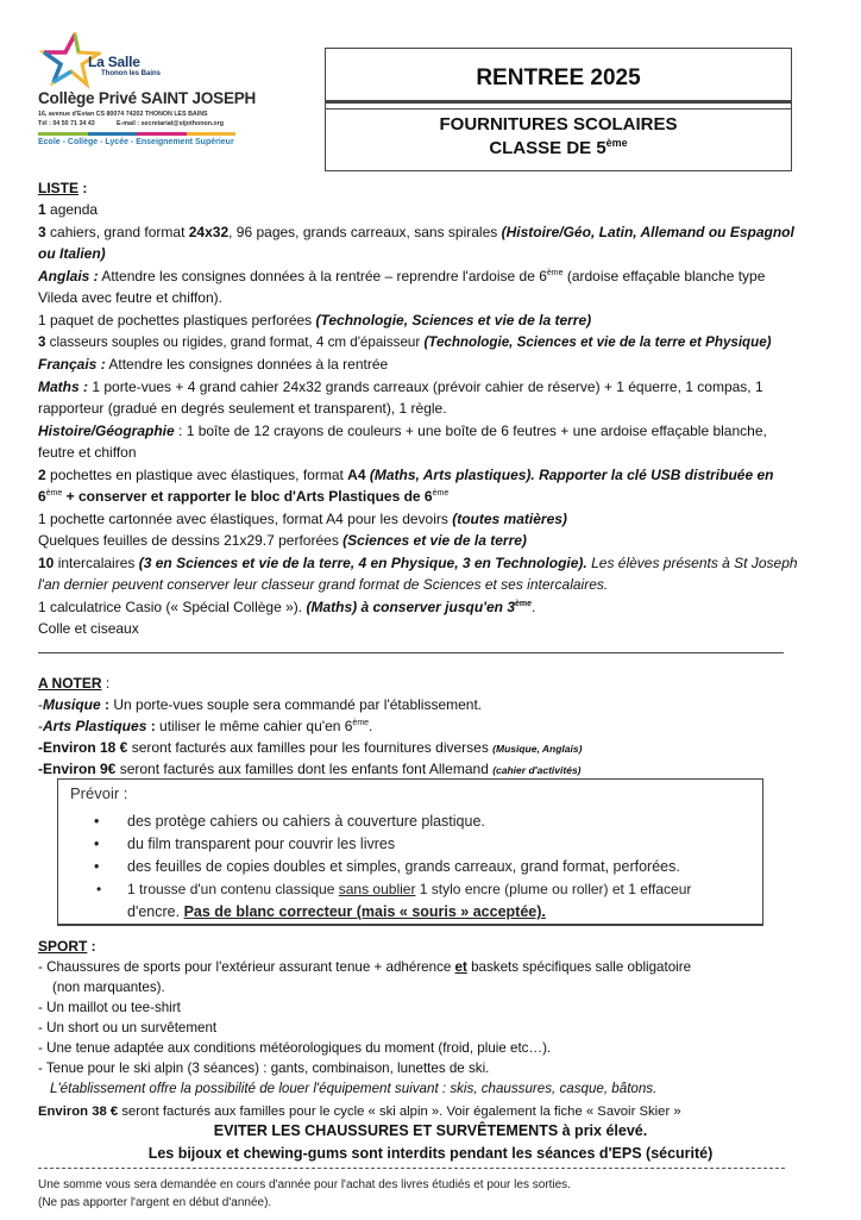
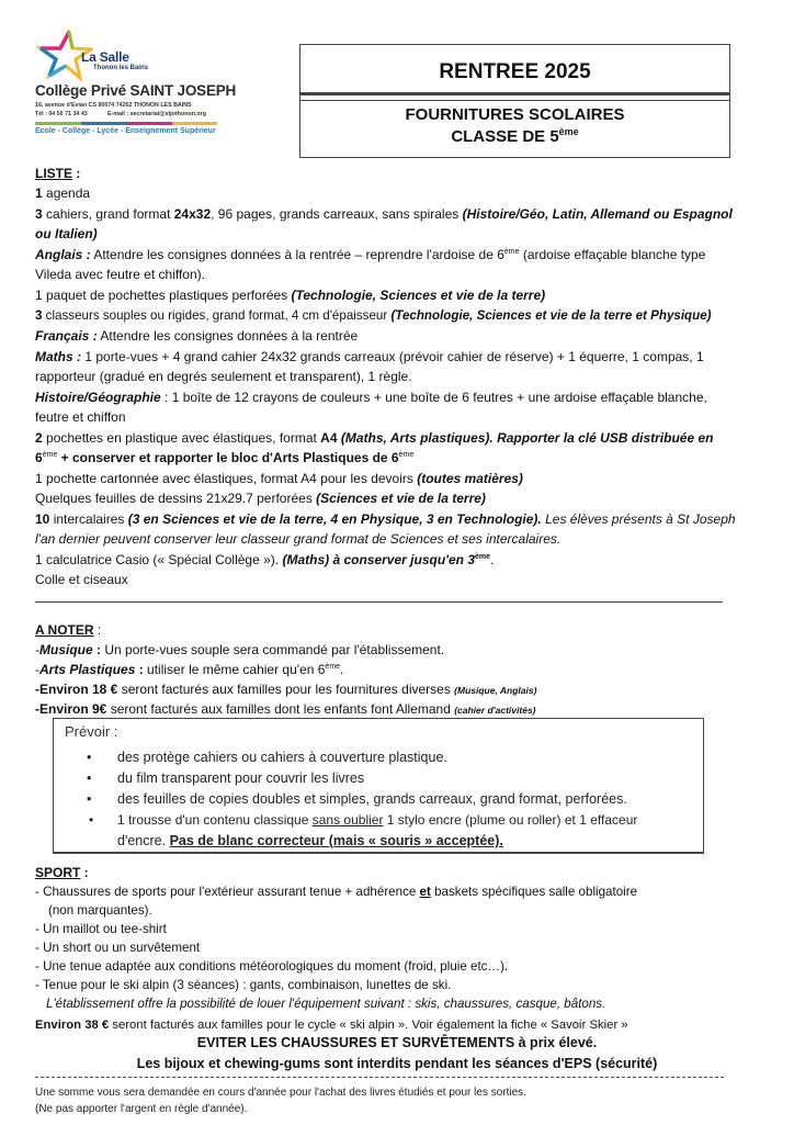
  La Salle
  Collège Privé SAINT JOSEPH
  RENTREE 2025
  FOURNITURES SCOLAIRES
  CLASSE DE 5ème
  LISTE :
  1 agenda
  3 cahiers, grand format 24x32, 96 pages, grands carreaux, sans spirales (Histoire/Géo, Latin, Allemand ou Espagnol
  ou Italien)
  Anglais : Attendre les consignes données à la rentrée – reprendre l'ardoise de 6 (ardoise effaçable blanche type
  Vileda avec feutre et chiffon).
  1 paquet de pochettes plastiques perforées (Technologie, Sciences et vie de la terre)
  3 classeurs souples ou rigides, grand format, 4 cm d'épaisseur (Technologie, Sciences et vie de la terre et Physique)
  Français : Attendre les consignes données à la rentrée
  Maths : 1 porte-vues + 4 grand cahier 24x32 grands carreaux (prévoir cahier de réserve) + 1 équerre, 1 compas, 1
  rapporteur (gradué en degrés seulement et transparent), 1 règle.
  Histoire/Géographie : 1 boîte de 12 crayons de couleurs + une boîte de 6 feutres + une ardoise effaçable blanche,
  feutre et chiffon
  2 pochettes en plastique avec élastiques, format A4 (Maths, Arts plastiques). Rapporter la clé USB distribuée en
  6 + conserver et rapporter le bloc d'Arts Plastiques de 6
  1 pochette cartonnée avec élastiques, format A4 pour les devoirs (toutes matières)
  Quelques feuilles de dessins 21x29.7 perforées (Sciences et vie de la terre)
  10 intercalaires (3 en Sciences et vie de la terre, 4 en Physique, 3 en Technologie). Les élèves présents à St Joseph
  l'an dernier peuvent conserver leur classeur grand format de Sciences et ses intercalaires.
  1 calculatrice Casio (« Spécial Collège »). (Maths) à conserver jusqu'en 3 .
  Colle et ciseaux
  A NOTER :
  -Musique : Un porte-vues souple sera commandé par l'établissement.
  -Arts Plastiques : utiliser le même cahier qu'en 6 .
  -Environ 18 € seront facturés aux familles pour les fournitures diverses (Musique, Anglais)
  -Environ 9€ seront facturés aux familles dont les enfants font Allemand (cahier d'activités)
  Prévoir :
  •
  des protège cahiers ou cahiers à couverture plastique.
  •
  du film transparent pour couvrir les livres
  •
  des feuilles de copies doubles et simples, grands carreaux, grand format, perforées.
  •
  1 trousse d'un contenu classique sans oublier 1 stylo encre (plume ou roller) et 1 effaceur
  d'encre. Pas de blanc correcteur (mais « souris » acceptée).
  SPORT :
  - Chaussures de sports pour l'extérieur assurant tenue + adhérence et baskets spécifiques salle obligatoire
  (non marquantes).
  - Un maillot ou tee-shirt
  - Un short ou un survêtement
  - Une tenue adaptée aux conditions météorologiques du moment (froid, pluie etc…).
  - Tenue pour le ski alpin (3 séances) : gants, combinaison, lunettes de ski.
  L'établissement offre la possibilité de louer l'équipement suivant : skis, chaussures, casque, bâtons.
  Environ 38 € seront facturés aux familles pour le cycle « ski alpin ». Voir également la fiche « Savoir Skier »
  EVITER LES CHAUSSURES ET SURVÊTEMENTS à prix élevé.
  Les bijoux et chewing-gums sont interdits pendant les séances d'EPS (sécurité)
  Une somme vous sera demandée en cours d'année pour l'achat des livres étudiés et pour les sorties.
- (Ne pas apporter l'argent en début d'année).
+ (Ne pas apporter l'argent en règle d'année).
